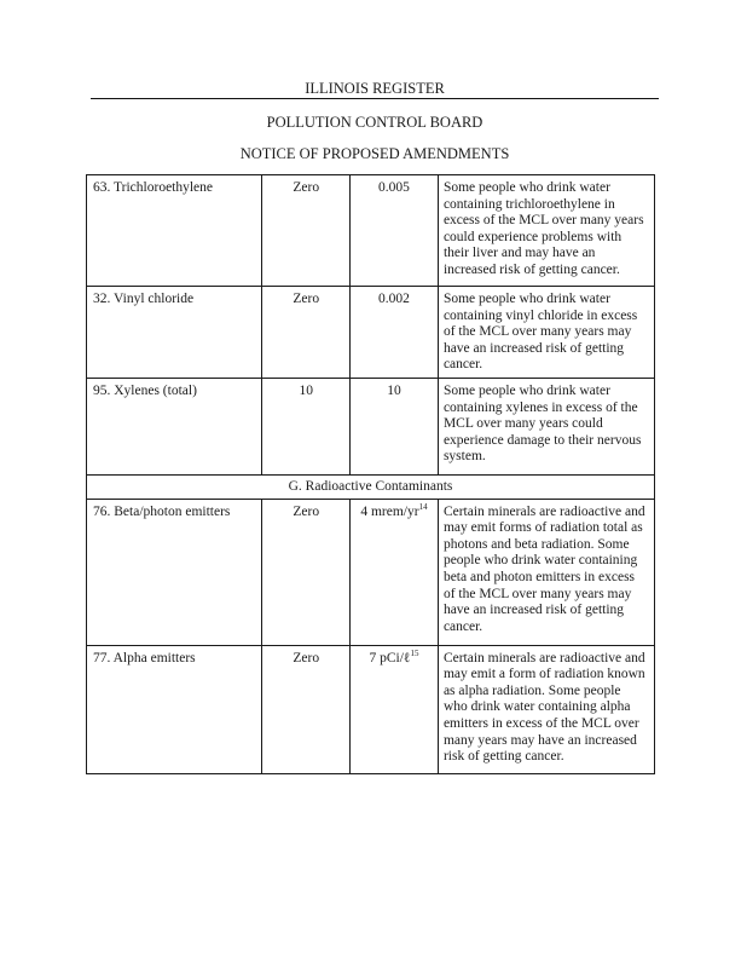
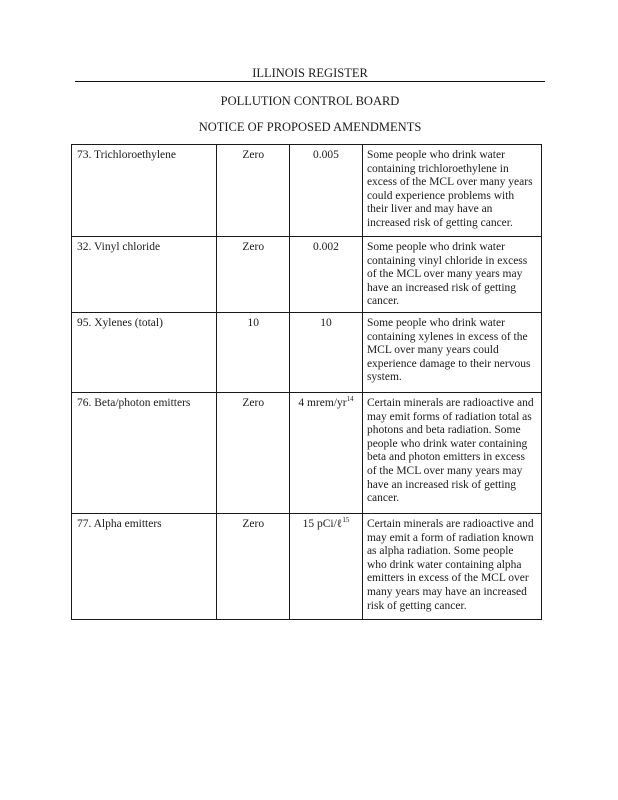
  ILLINOIS REGISTER
  POLLUTION CONTROL BOARD
  NOTICE OF PROPOSED AMENDMENTS
- 63. Trichloroethylene	Zero	0.005	Some people who drink water containing trichloroethylene in excess of the MCL over many years could experience problems with their liver and may have an increased risk of getting cancer.
+ 73. Trichloroethylene	Zero	0.005	Some people who drink water containing trichloroethylene in excess of the MCL over many years could experience problems with their liver and may have an increased risk of getting cancer.
  32. Vinyl chloride	Zero	0.002	Some people who drink water containing vinyl chloride in excess of the MCL over many years may have an increased risk of getting cancer.
  95. Xylenes (total)	10	10	Some people who drink water containing xylenes in excess of the MCL over many years could experience damage to their nervous system.
- G. Radioactive Contaminants
  76. Beta/photon emitters	Zero	4 mrem/yr14	Certain minerals are radioactive and may emit forms of radiation total as photons and beta radiation. Some people who drink water containing beta and photon emitters in excess of the MCL over many years may have an increased risk of getting cancer.
- 77. Alpha emitters	Zero	7 pCi/ℓ15	Certain minerals are radioactive and may emit a form of radiation known as alpha radiation. Some people who drink water containing alpha emitters in excess of the MCL over many years may have an increased risk of getting cancer.
+ 77. Alpha emitters	Zero	15 pCi/ℓ15	Certain minerals are radioactive and may emit a form of radiation known as alpha radiation. Some people who drink water containing alpha emitters in excess of the MCL over many years may have an increased risk of getting cancer.
